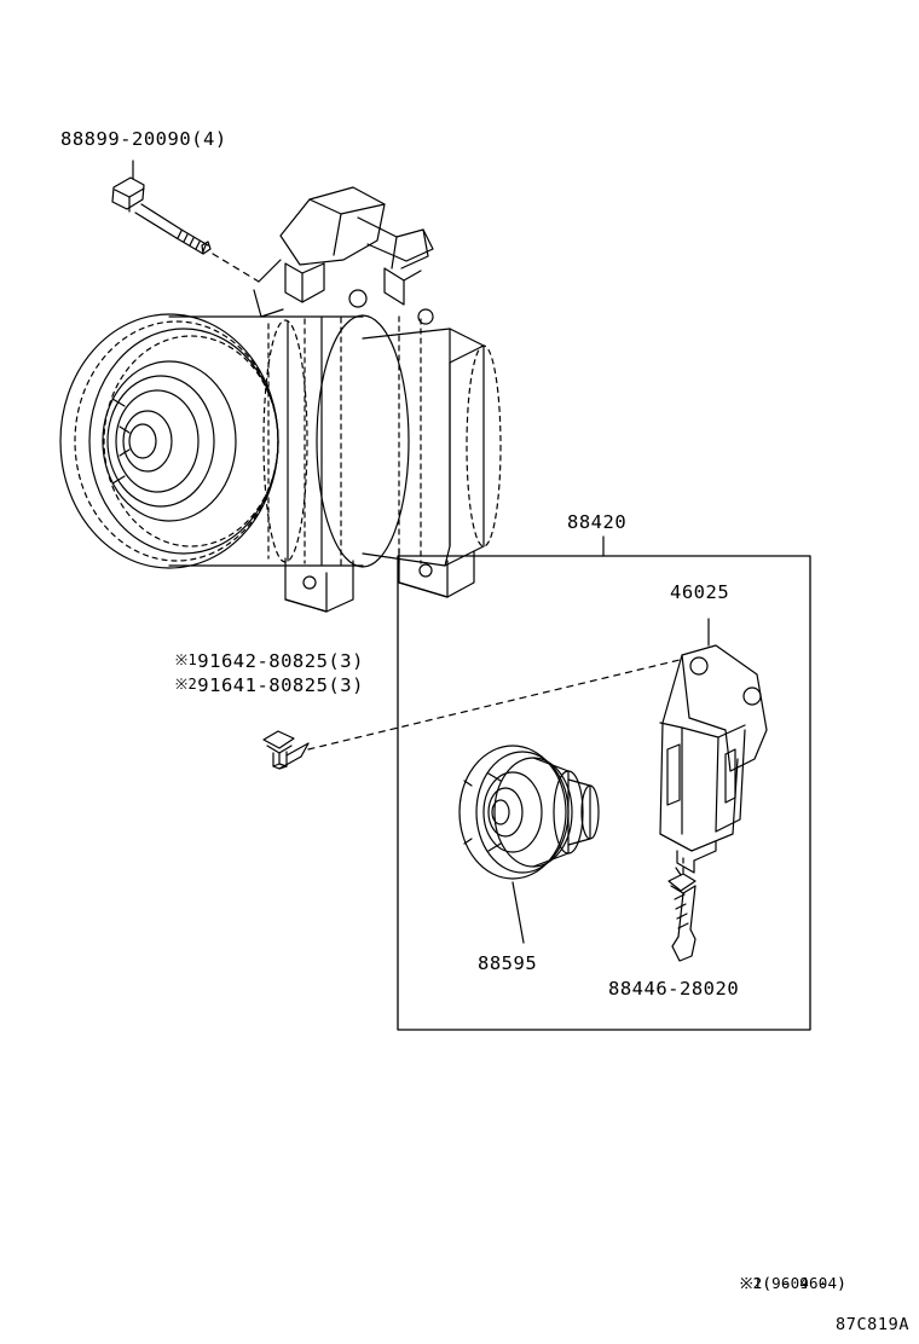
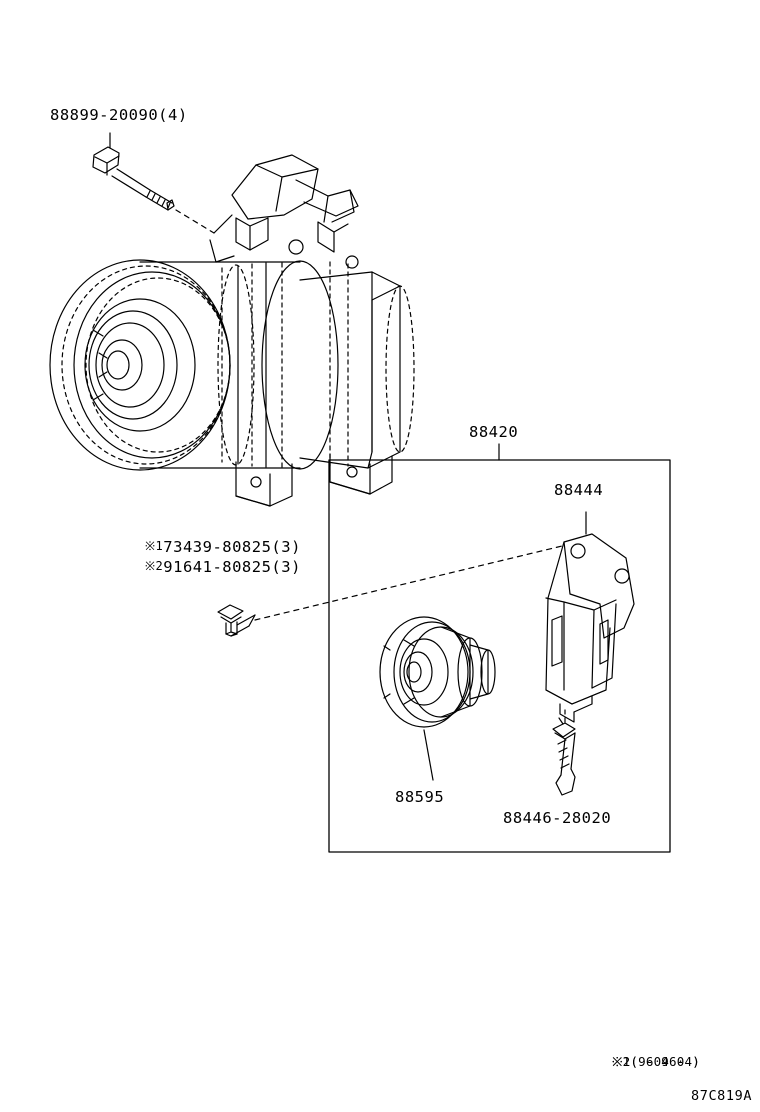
  88899-20090(4)
  88420
- 46025
+ 88444
  88595
  88446-28020
- ※191642-80825(3)
+ ※173439-80825(3)
  ※291641-80825(3)
  ※1( - 9604)
  ※2(9604 - )
  87C819A
